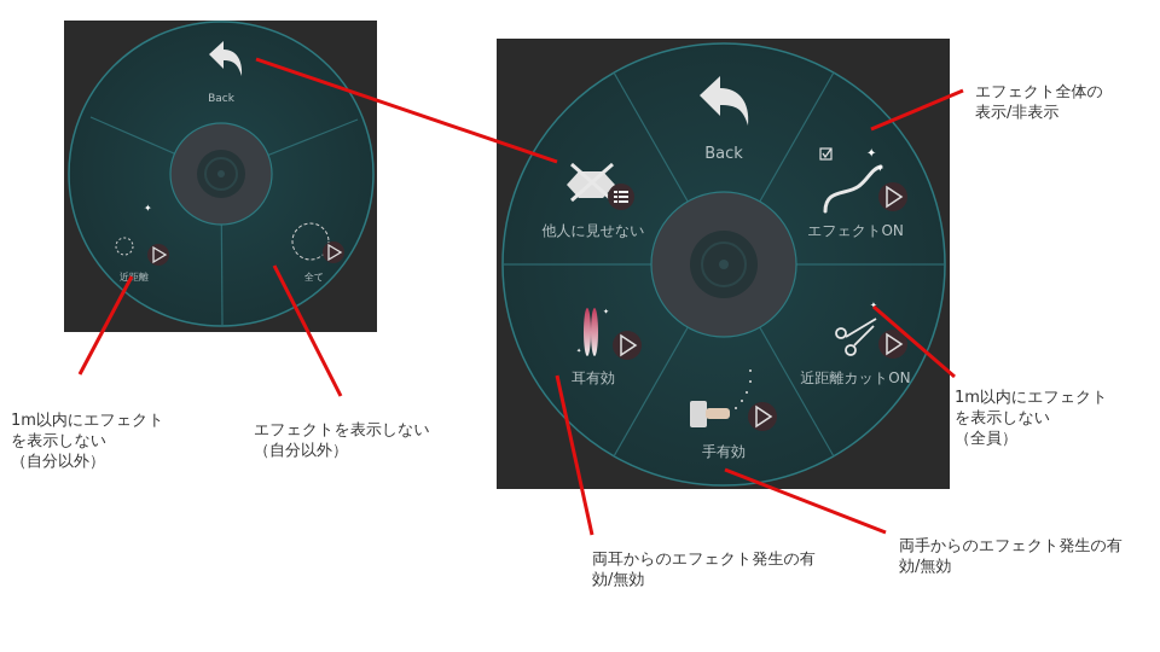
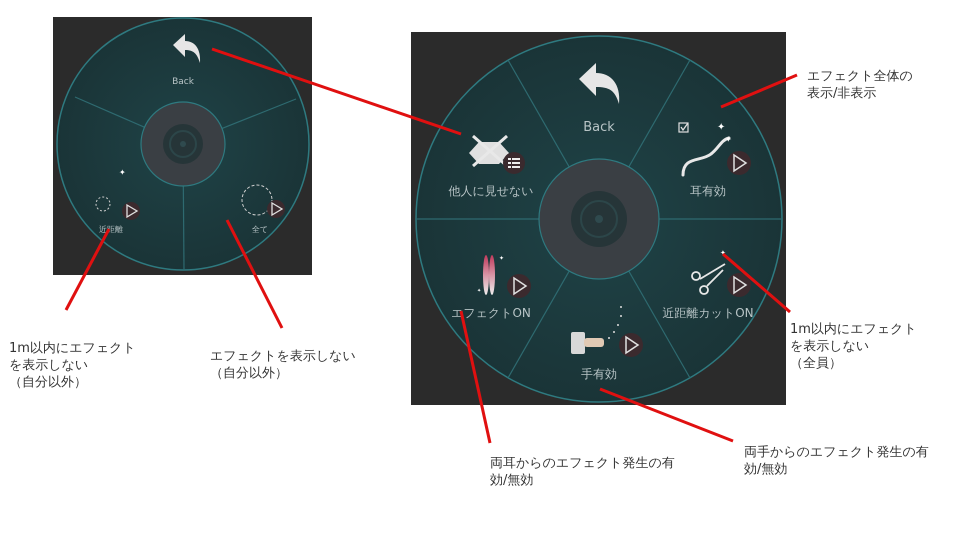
  Back
  ✦
  近距離
  全て
  Back
  ✦
  ✦
- エフェクトON
+ 耳有効
  ✦
  近距離カットON
  手有効
- 耳有効
+ エフェクトON
  他人に見せない
  エフェクト全体の
  表示/非表示
  1m以内にエフェクト
  を表示しない
  （全員）
  1m以内にエフェクト
  を表示しない
  （自分以外）
  エフェクトを表示しない
  （自分以外）
  両耳からのエフェクト発生の有
  効/無効
  両手からのエフェクト発生の有
  効/無効
